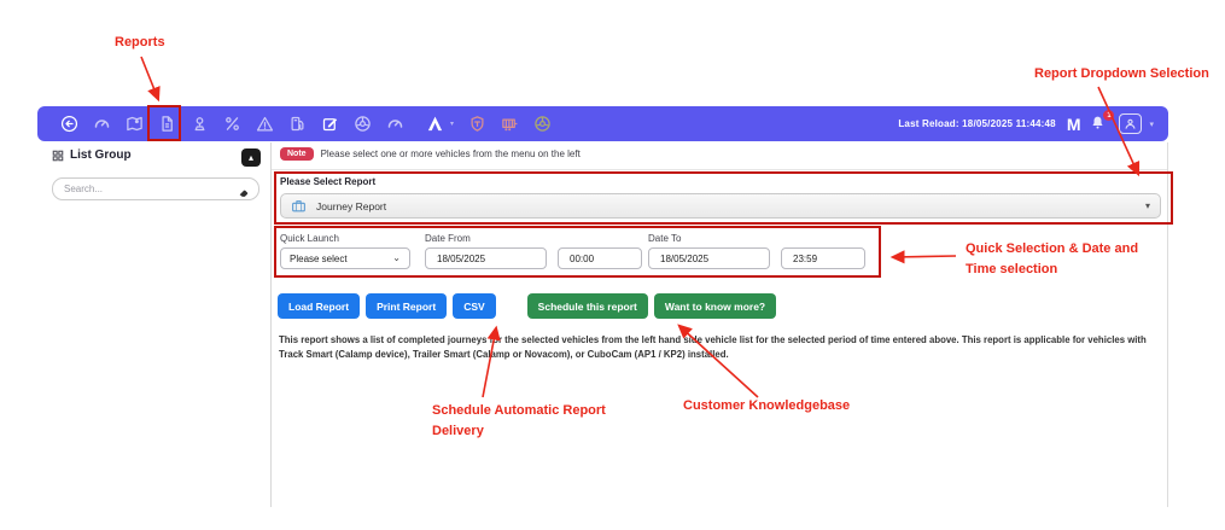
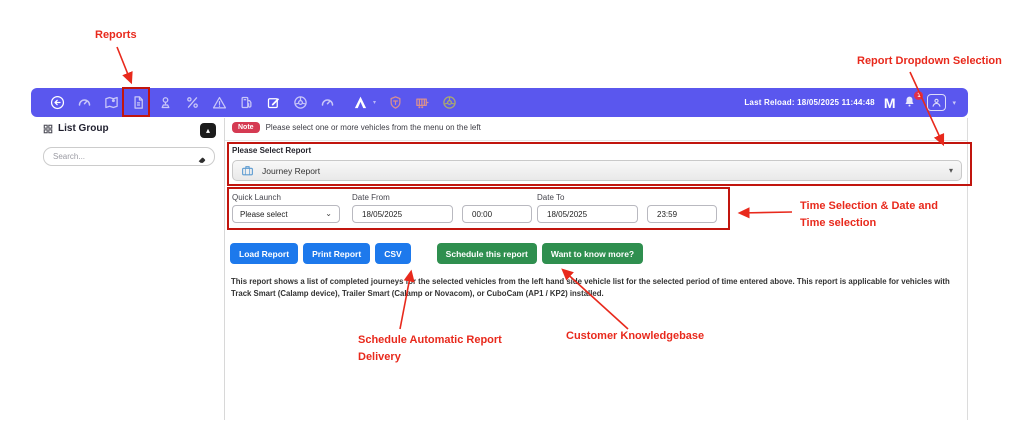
  Last Reload: 18/05/2025 11:44:48
  M
  List Group
  ▴
  Search...
  Please select one or more vehicles from the menu on the left
  Please Select Report
  Journey Report
  ▾
  Quick Launch
  Please select
  ⌄
  Date From
  18/05/2025
  00:00
  Date To
  18/05/2025
  23:59
  Load Report
  Print Report
  CSV
  Schedule this report
  Want to know more?
  This report shows a list of completed journeys for the selected vehicles from the left hand sie vehicle list for the selected period of time entered above. This report is applicable for vehicles with Track Smart (Calamp device), Trailer Smart (Calamp or Novacom), or CuboCam (AP1 / KP2) instaled.
  Reports
  Report Dropdown Selection
- Quick Selection & Date and
+ Time Selection & Date and
  Time selection
  Schedule Automatic Report
  Delivery
  Customer Knowledgebase
